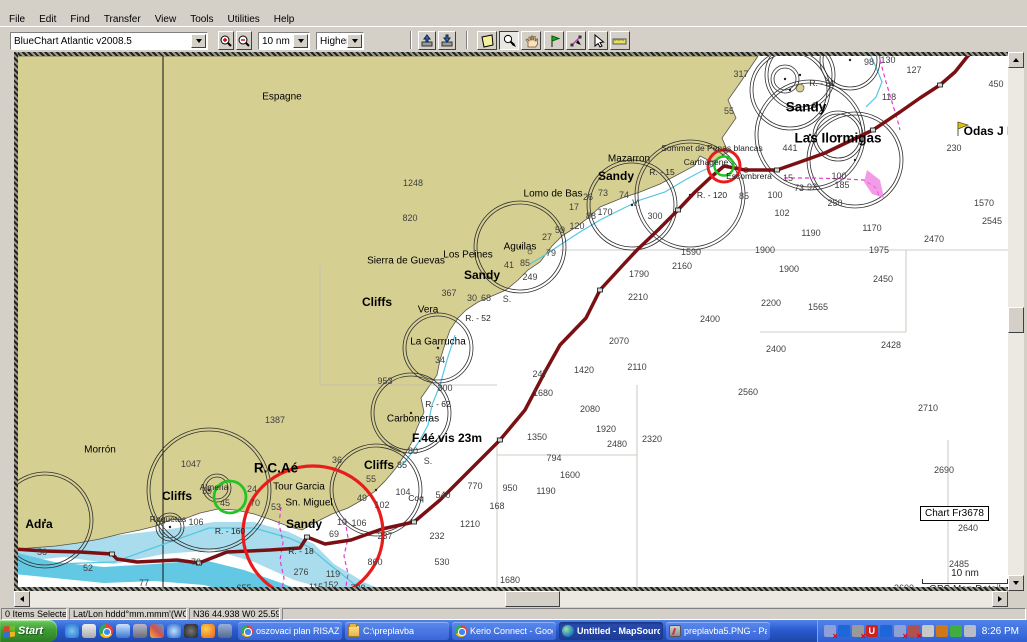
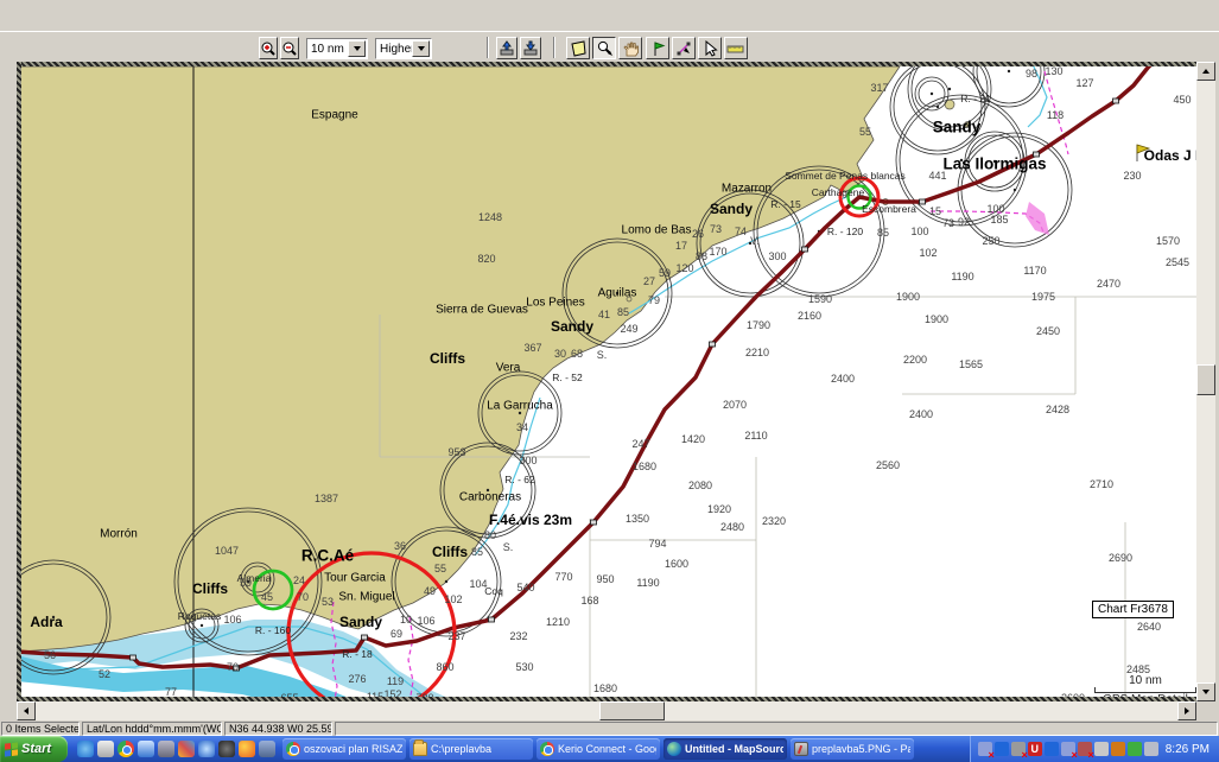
- File
- Edit
- Find
- Transfer
- View
- Tools
- Utilities
- Help
- BlueChart Atlantic v2008.5
  10 nm
  Highe
  Espagne
  Sierra de Guevas
  Los Peines
  Lomo de Bas
  Aguilas
  Mazarron
  Sandy
  Sandy
  Sandy
  Sandy
  Cliffs
  Cliffs
  Cliffs
  Adra
  Morrón
  Vera
  La Garrucha
  Carboneras
  F.4é.vis 23m
  R.C.Aé
  Tour Garcia
  Sn. Miguel
  Almeria
  Roquetas
  Sommet de Penas blancas
  Carthagene
  Escombrera
  Las Ilormigas
  Odas J
  317
  98
  130
  127
  450
  118
  55
  441
  230
  R. - 21
  15
  73
  92
  100
  185
  250
  100
  102
  85
  R. - 120
  300
  V.
  1570
  2545
  2470
  1975
  1900
  1900
  2450
  1590
  2160
  1790
  2210
  1190
  1170
  2400
  2200
  1565
  2428
  2400
  2070
  1420
  2110
  2560
  2710
  2080
  1920
  2320
  2480
  1350
  794
  1600
  950
  770
  1190
  168
  1210
  232
  530
  1680
  1680
  247
  2690
  2640
  2485
  152
  276
  119
  860
  237
  69
  10
  106
  106
  R. - 160
  R. - 18
  52
  77
  56
  70
  1047
  1387
  59
  45
  24
  70
  53
  36
  55
  85
  104
  49
  102
  953
  300
  R. - 62
  80
  S.
  540
  Coq
  1248
  820
  367
  30
  68
  S.
  R. - 52
  41
  85
  249
  79
  59
  27
  26
  17
  73
  74
  88
  120
  170
  R. - 15
  34
  Chart Fr3678
  10 nm
  0 Items Selecte
  Lat/Lon hddd°mm.mmm'(WG
  N36 44.938 W0 25.59
  Start
  oszovaci plan RISAZ
  C:\preplavba
  Kerio Connect - Goo
  Untitled - MapSourc
  preplavba5.PNG - P
  U
  8:26 PM
